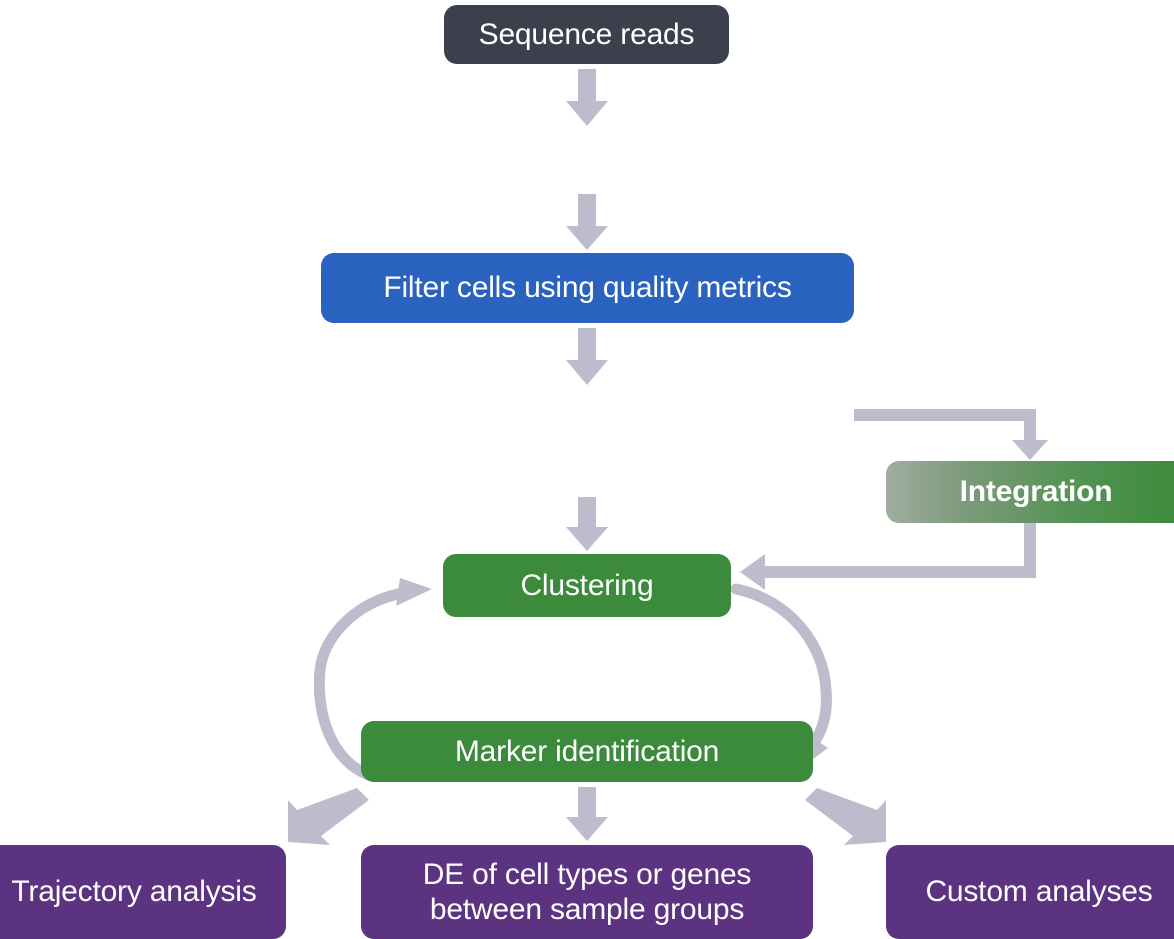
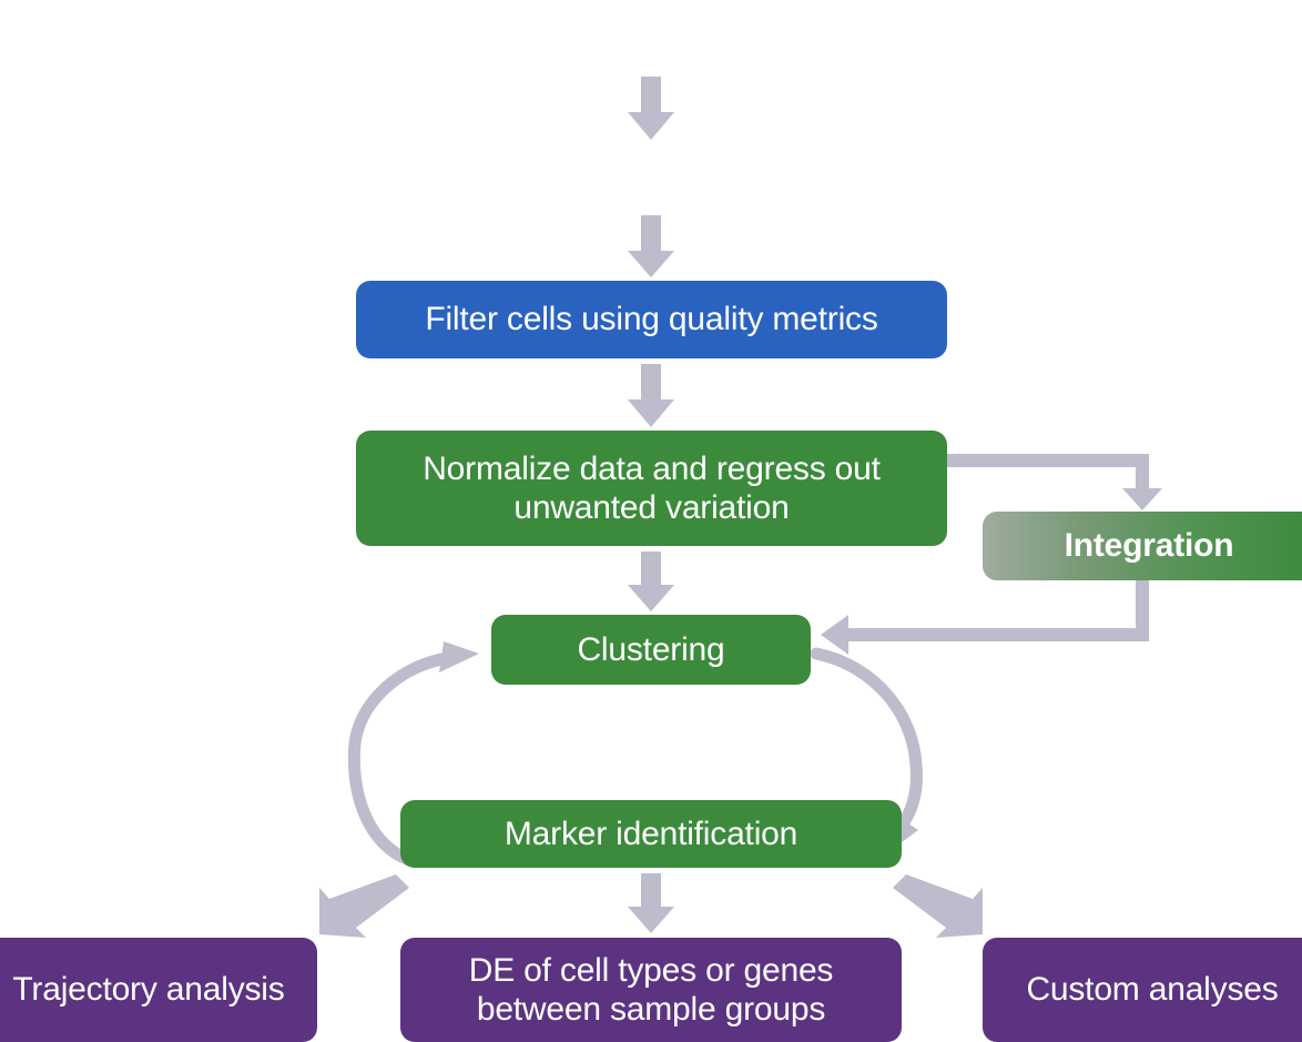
- Sequence reads
  Filter cells using quality metrics
+ Normalize data and regress out unwanted variation
  Integration
  Clustering
  Marker identification
  Trajectory analysis
  DE of cell types or genes between sample groups
  Custom analyses
